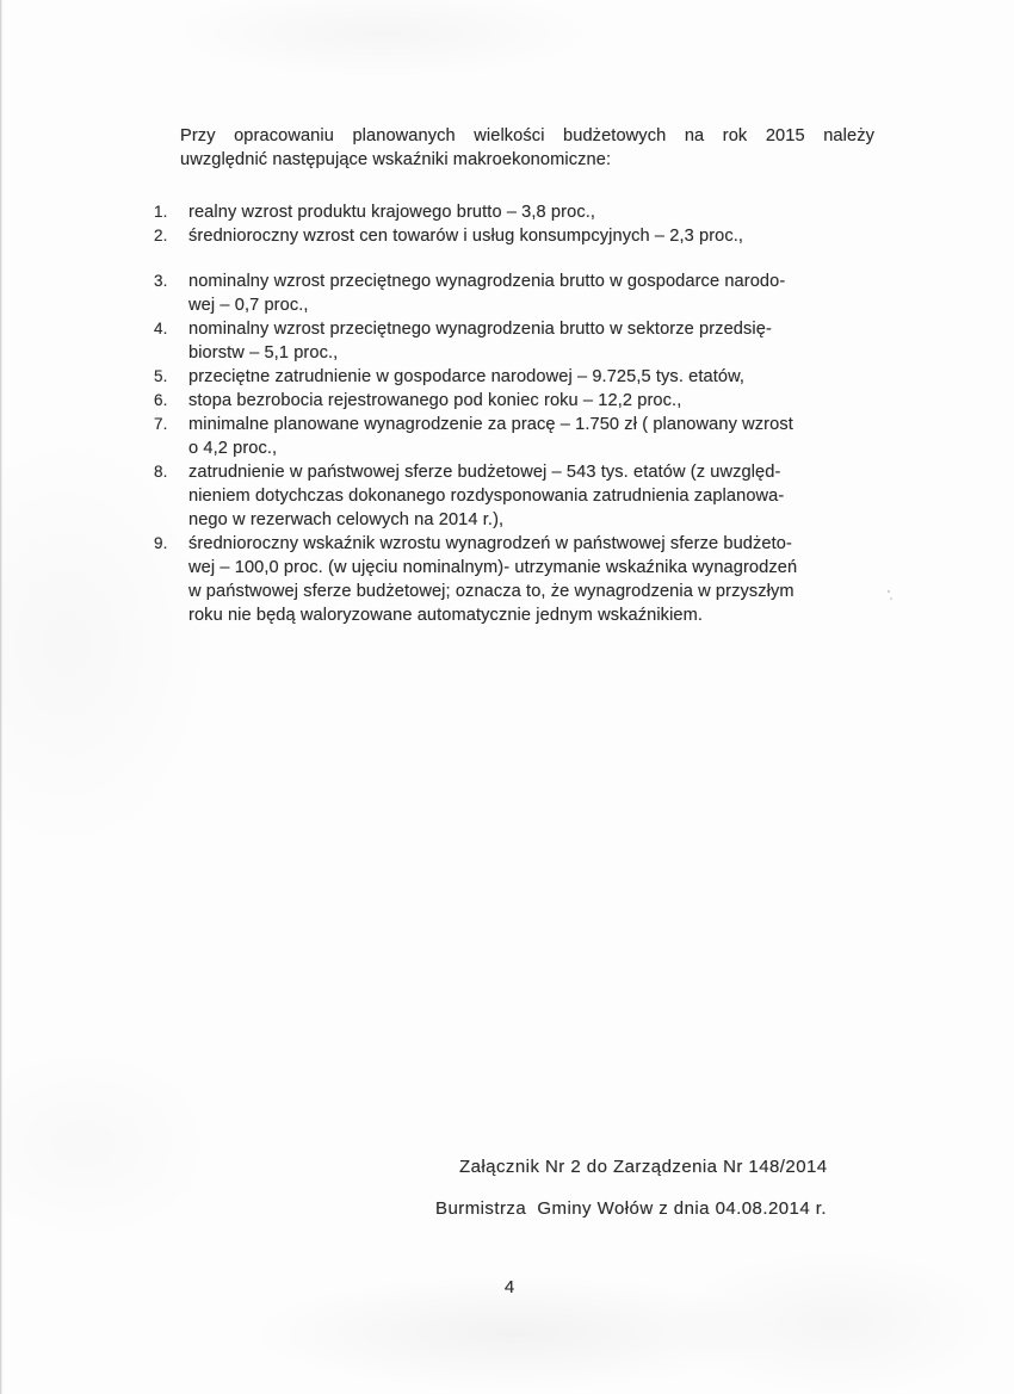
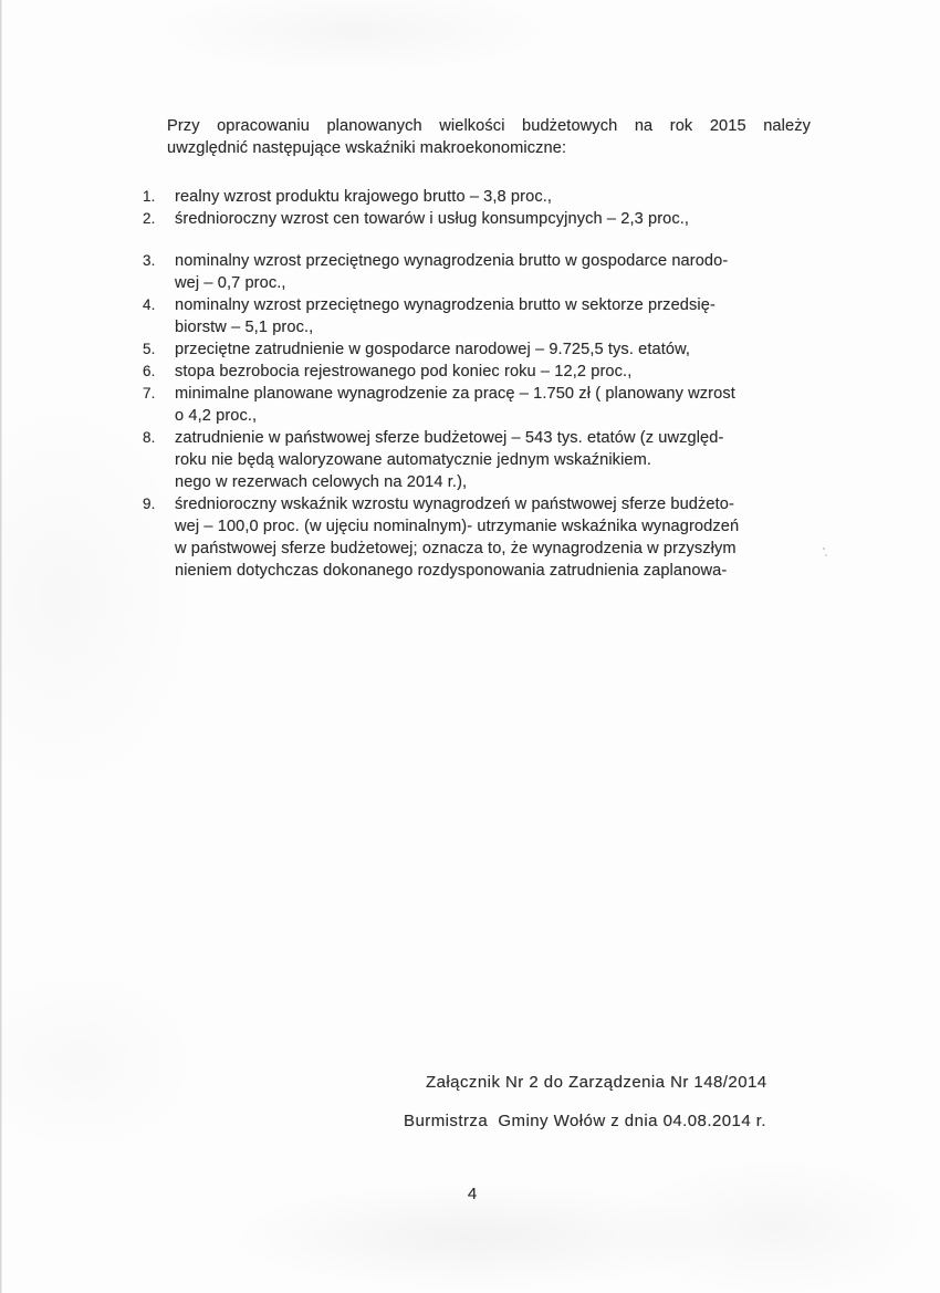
  Przy opracowaniu planowanych wielkości budżetowych na rok 2015 należy
  uwzględnić następujące wskaźniki makroekonomiczne:
  1.
  realny wzrost produktu krajowego brutto – 3,8 proc.,
  2.
  średnioroczny wzrost cen towarów i usług konsumpcyjnych – 2,3 proc.,
  3.
  nominalny wzrost przeciętnego wynagrodzenia brutto w gospodarce narodo-
  wej – 0,7 proc.,
  4.
  nominalny wzrost przeciętnego wynagrodzenia brutto w sektorze przedsię-
  biorstw – 5,1 proc.,
  5.
  przeciętne zatrudnienie w gospodarce narodowej – 9.725,5 tys. etatów,
  6.
  stopa bezrobocia rejestrowanego pod koniec roku – 12,2 proc.,
  7.
  minimalne planowane wynagrodzenie za pracę – 1.750 zł ( planowany wzrost
  o 4,2 proc.,
  8.
  zatrudnienie w państwowej sferze budżetowej – 543 tys. etatów (z uwzględ-
- nieniem dotychczas dokonanego rozdysponowania zatrudnienia zaplanowa-
+ roku nie będą waloryzowane automatycznie jednym wskaźnikiem.
  nego w rezerwach celowych na 2014 r.),
  9.
  średnioroczny wskaźnik wzrostu wynagrodzeń w państwowej sferze budżeto-
  wej – 100,0 proc. (w ujęciu nominalnym)- utrzymanie wskaźnika wynagrodzeń
  w państwowej sferze budżetowej; oznacza to, że wynagrodzenia w przyszłym
- roku nie będą waloryzowane automatycznie jednym wskaźnikiem.
+ nieniem dotychczas dokonanego rozdysponowania zatrudnienia zaplanowa-
  Załącznik Nr 2 do Zarządzenia Nr 148/2014
  Burmistrza Gminy Wołów z dnia 04.08.2014 r.
  4
